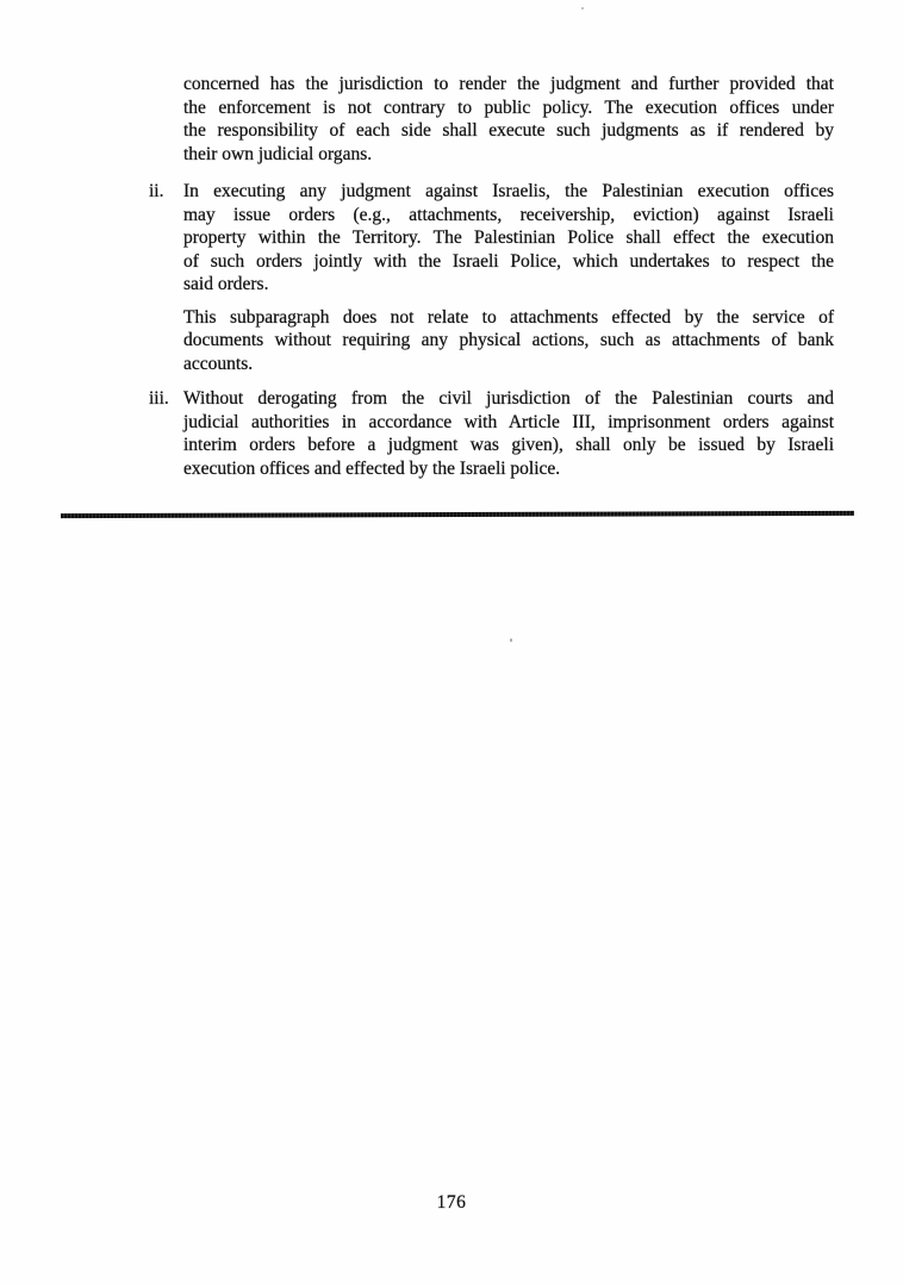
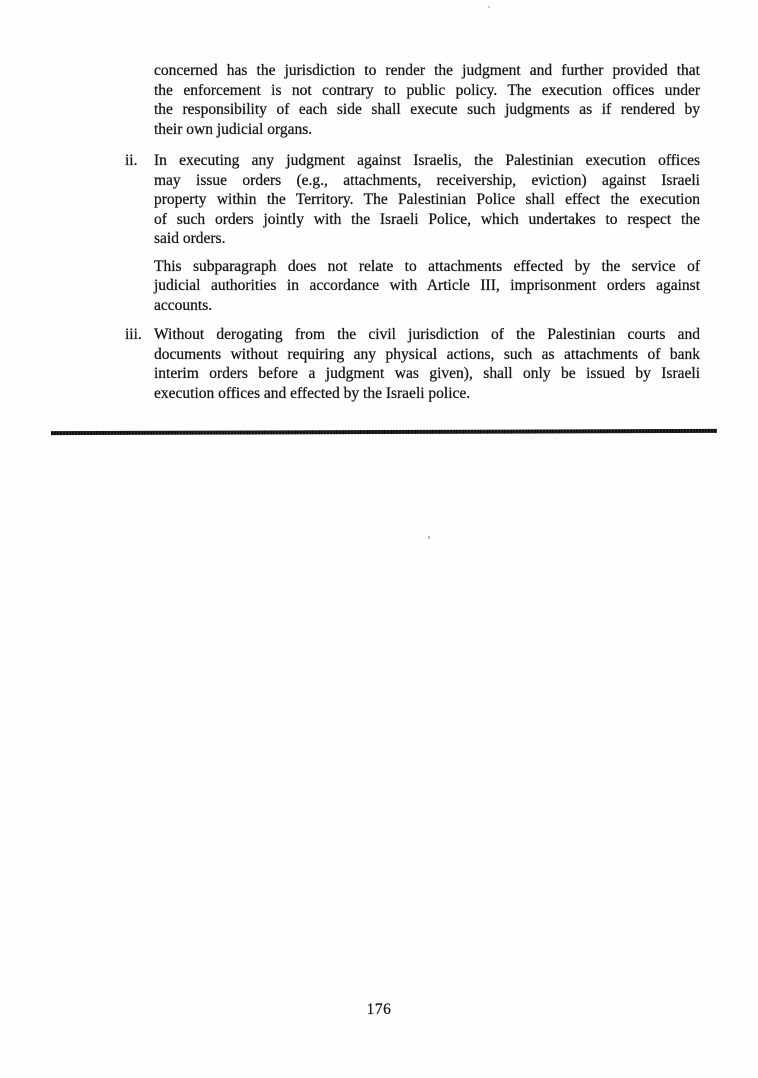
  concerned has the jurisdiction to render the judgment and further provided that
  the enforcement is not contrary to public policy. The execution offices under
  the responsibility of each side shall execute such judgments as if rendered by
  their own judicial organs.
  ii.
  In executing any judgment against Israelis, the Palestinian execution offices
  may issue orders (e.g., attachments, receivership, eviction) against Israeli
  property within the Territory. The Palestinian Police shall effect the execution
  of such orders jointly with the Israeli Police, which undertakes to respect the
  said orders.
  This subparagraph does not relate to attachments effected by the service of
- documents without requiring any physical actions, such as attachments of bank
+ judicial authorities in accordance with Article III, imprisonment orders against
  accounts.
  iii.
  Without derogating from the civil jurisdiction of the Palestinian courts and
- judicial authorities in accordance with Article III, imprisonment orders against
+ documents without requiring any physical actions, such as attachments of bank
  interim orders before a judgment was given), shall only be issued by Israeli
  execution offices and effected by the Israeli police.
  176
